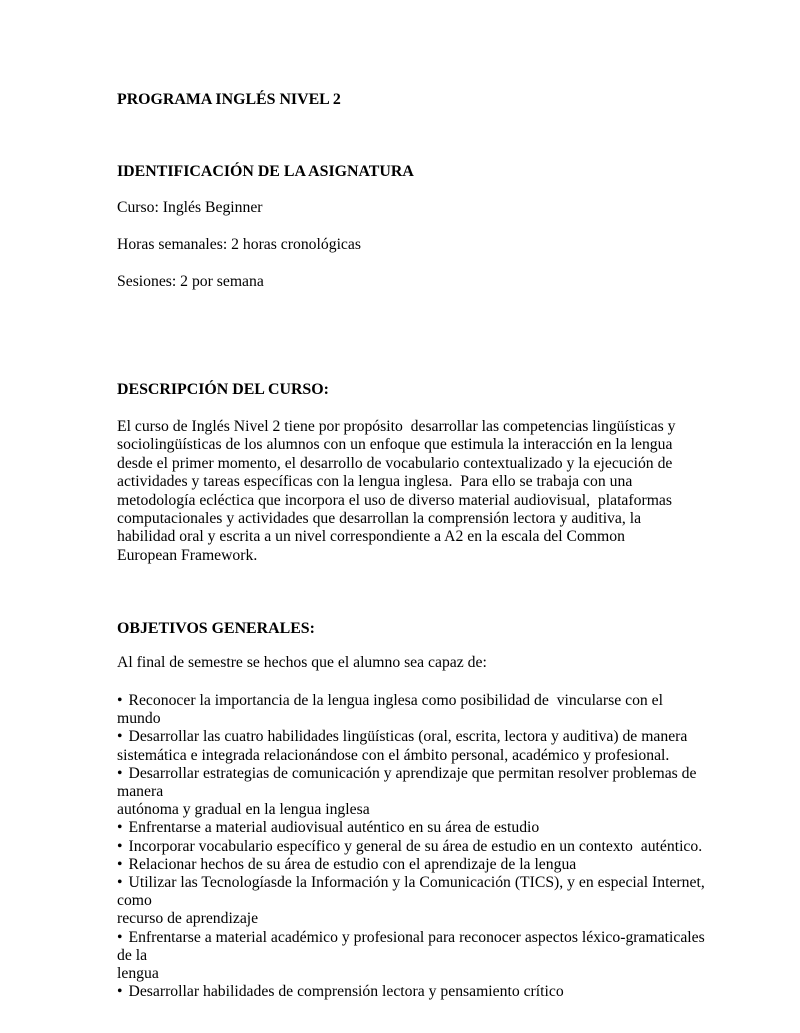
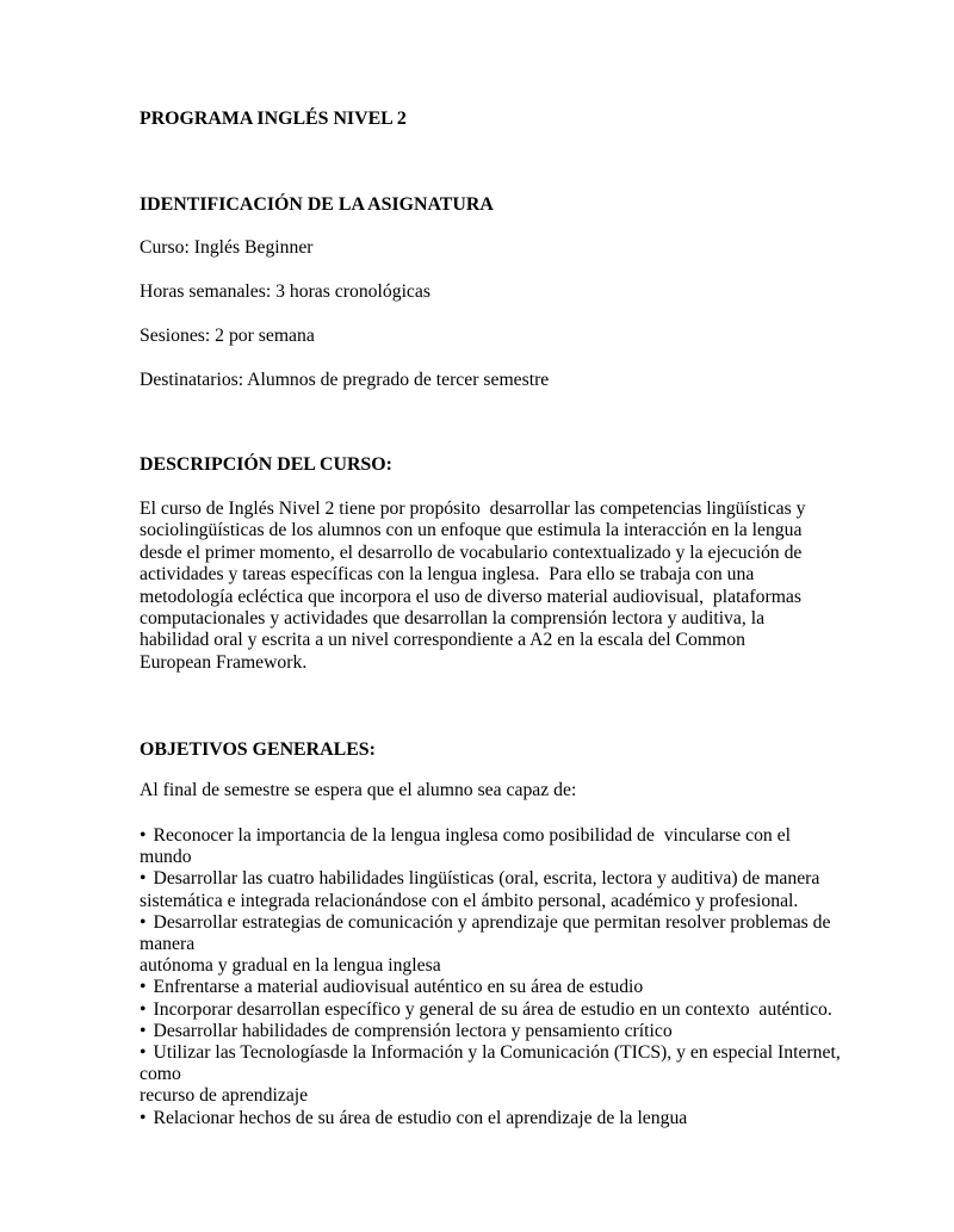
  PROGRAMA INGLÉS NIVEL 2
  IDENTIFICACIÓN DE LA ASIGNATURA
  Curso: Inglés Beginner
- Horas semanales: 2 horas cronológicas
+ Horas semanales: 3 horas cronológicas
  Sesiones: 2 por semana
+ Destinatarios: Alumnos de pregrado de tercer semestre
  DESCRIPCIÓN DEL CURSO:
  El curso de Inglés Nivel 2 tiene por propósito desarrollar las competencias lingüísticas y
  sociolingüísticas de los alumnos con un enfoque que estimula la interacción en la lengua
  desde el primer momento, el desarrollo de vocabulario contextualizado y la ejecución de
  actividades y tareas específicas con la lengua inglesa. Para ello se trabaja con una
  metodología ecléctica que incorpora el uso de diverso material audiovisual, plataformas
  computacionales y actividades que desarrollan la comprensión lectora y auditiva, la
  habilidad oral y escrita a un nivel correspondiente a A2 en la escala del Common
  European Framework.
  OBJETIVOS GENERALES:
- Al final de semestre se hechos que el alumno sea capaz de:
+ Al final de semestre se espera que el alumno sea capaz de:
  • Reconocer la importancia de la lengua inglesa como posibilidad de vincularse con el mundo
  • Desarrollar las cuatro habilidades lingüísticas (oral, escrita, lectora y auditiva) de manera
  sistemática e integrada relacionándose con el ámbito personal, académico y profesional.
  • Desarrollar estrategias de comunicación y aprendizaje que permitan resolver problemas de manera
  autónoma y gradual en la lengua inglesa
  • Enfrentarse a material audiovisual auténtico en su área de estudio
- • Incorporar vocabulario específico y general de su área de estudio en un contexto auténtico.
+ • Incorporar desarrollan específico y general de su área de estudio en un contexto auténtico.
- • Relacionar hechos de su área de estudio con el aprendizaje de la lengua
+ • Desarrollar habilidades de comprensión lectora y pensamiento crítico
  • Utilizar las Tecnologíasde la Información y la Comunicación (TICS), y en especial Internet, como
  recurso de aprendizaje
- • Enfrentarse a material académico y profesional para reconocer aspectos léxico-gramaticales de la
- lengua
- • Desarrollar habilidades de comprensión lectora y pensamiento crítico
+ • Relacionar hechos de su área de estudio con el aprendizaje de la lengua
